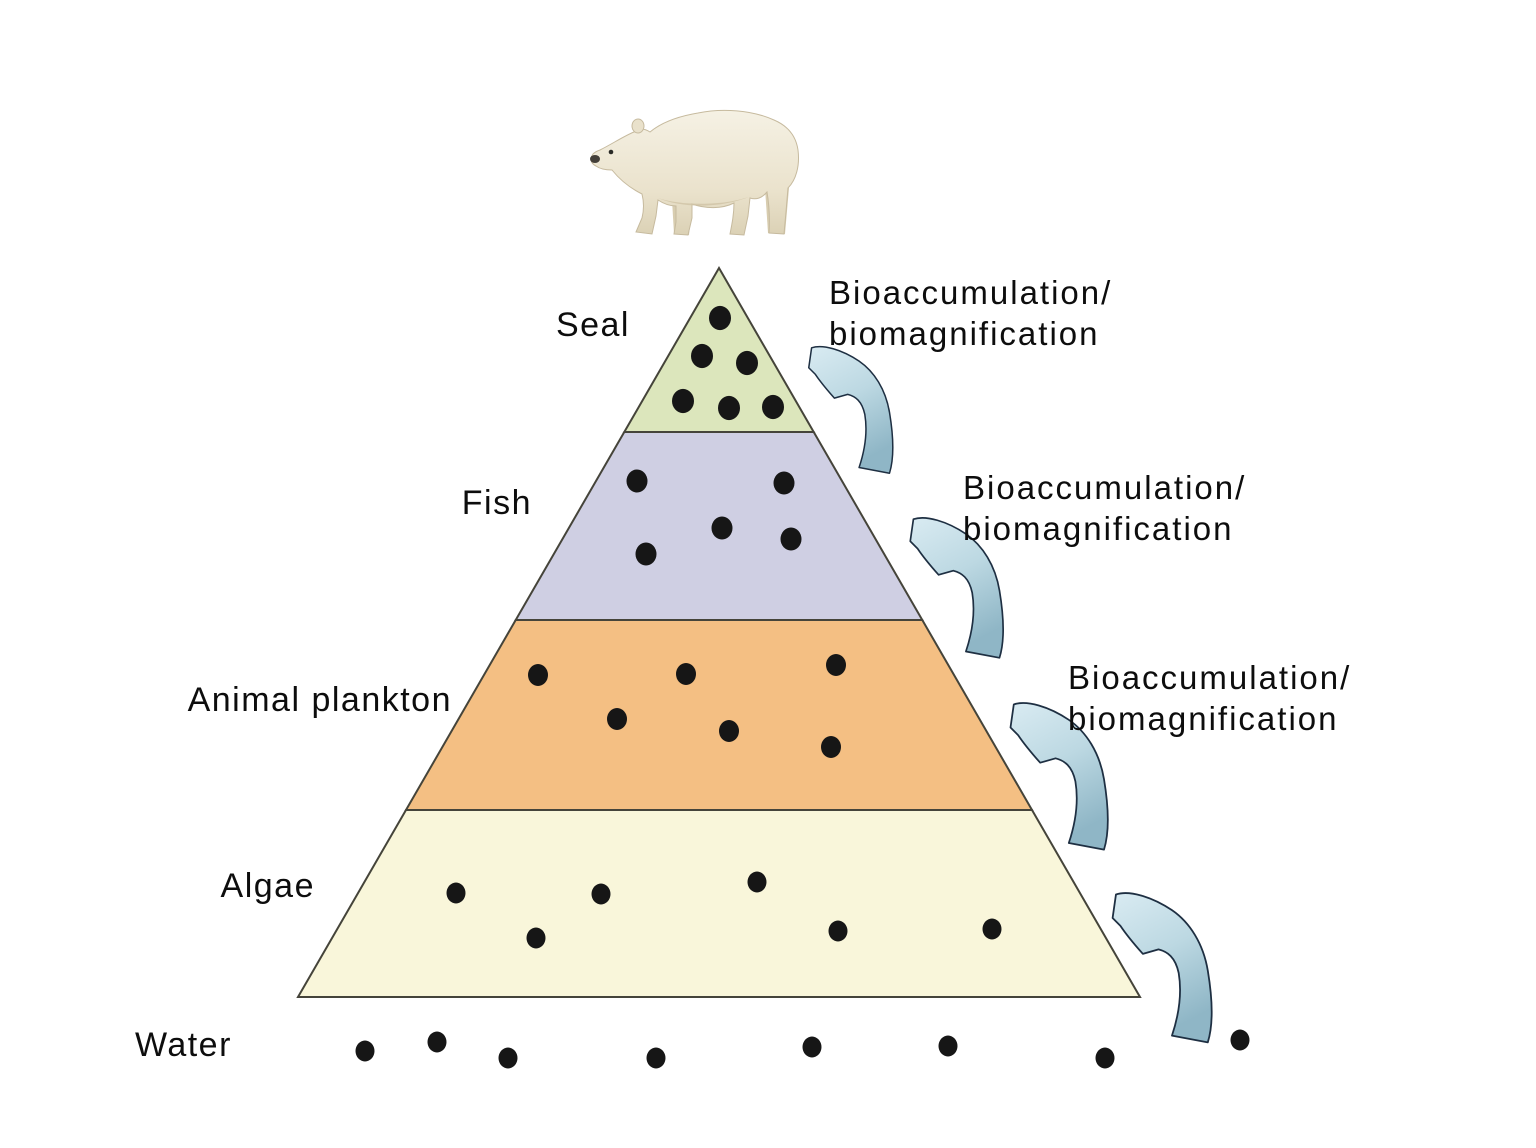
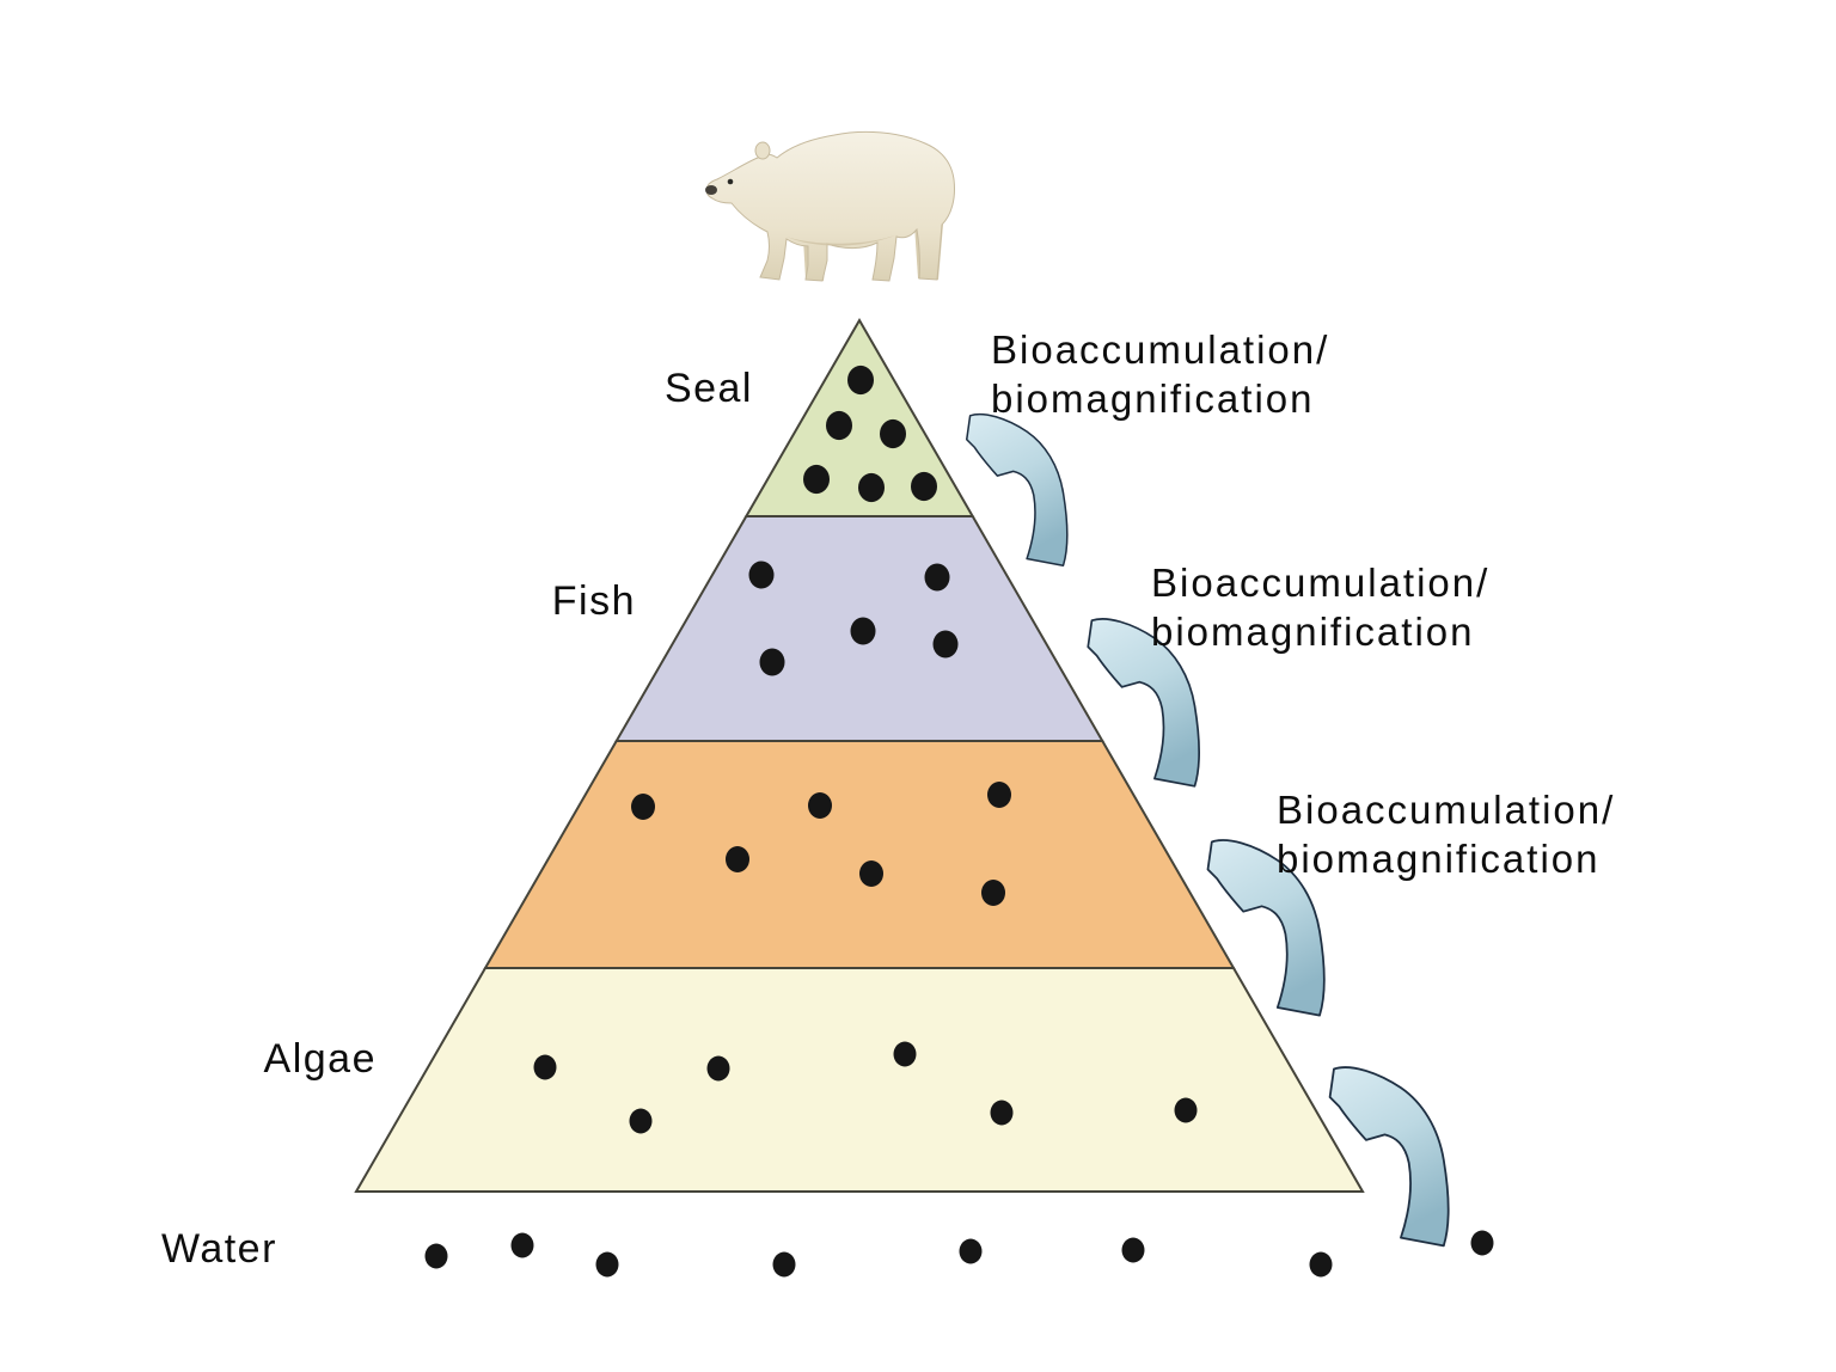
  Seal
  Fish
- Animal plankton
  Algae
  Water
  Bioaccumulation/
  biomagnification
  Bioaccumulation/
  biomagnification
  Bioaccumulation/
  biomagnification
